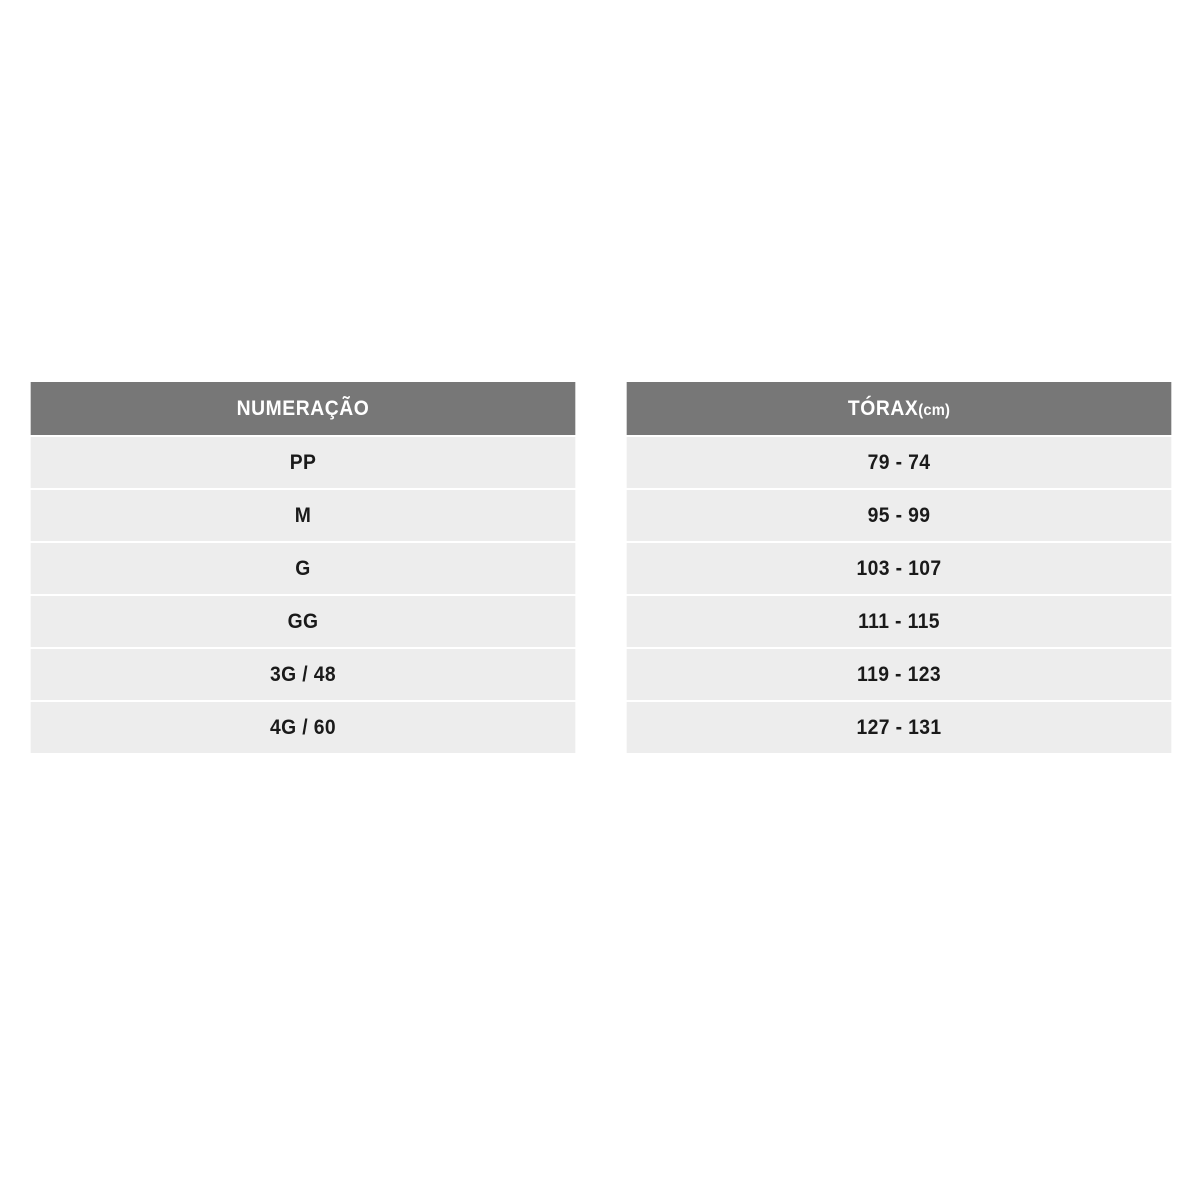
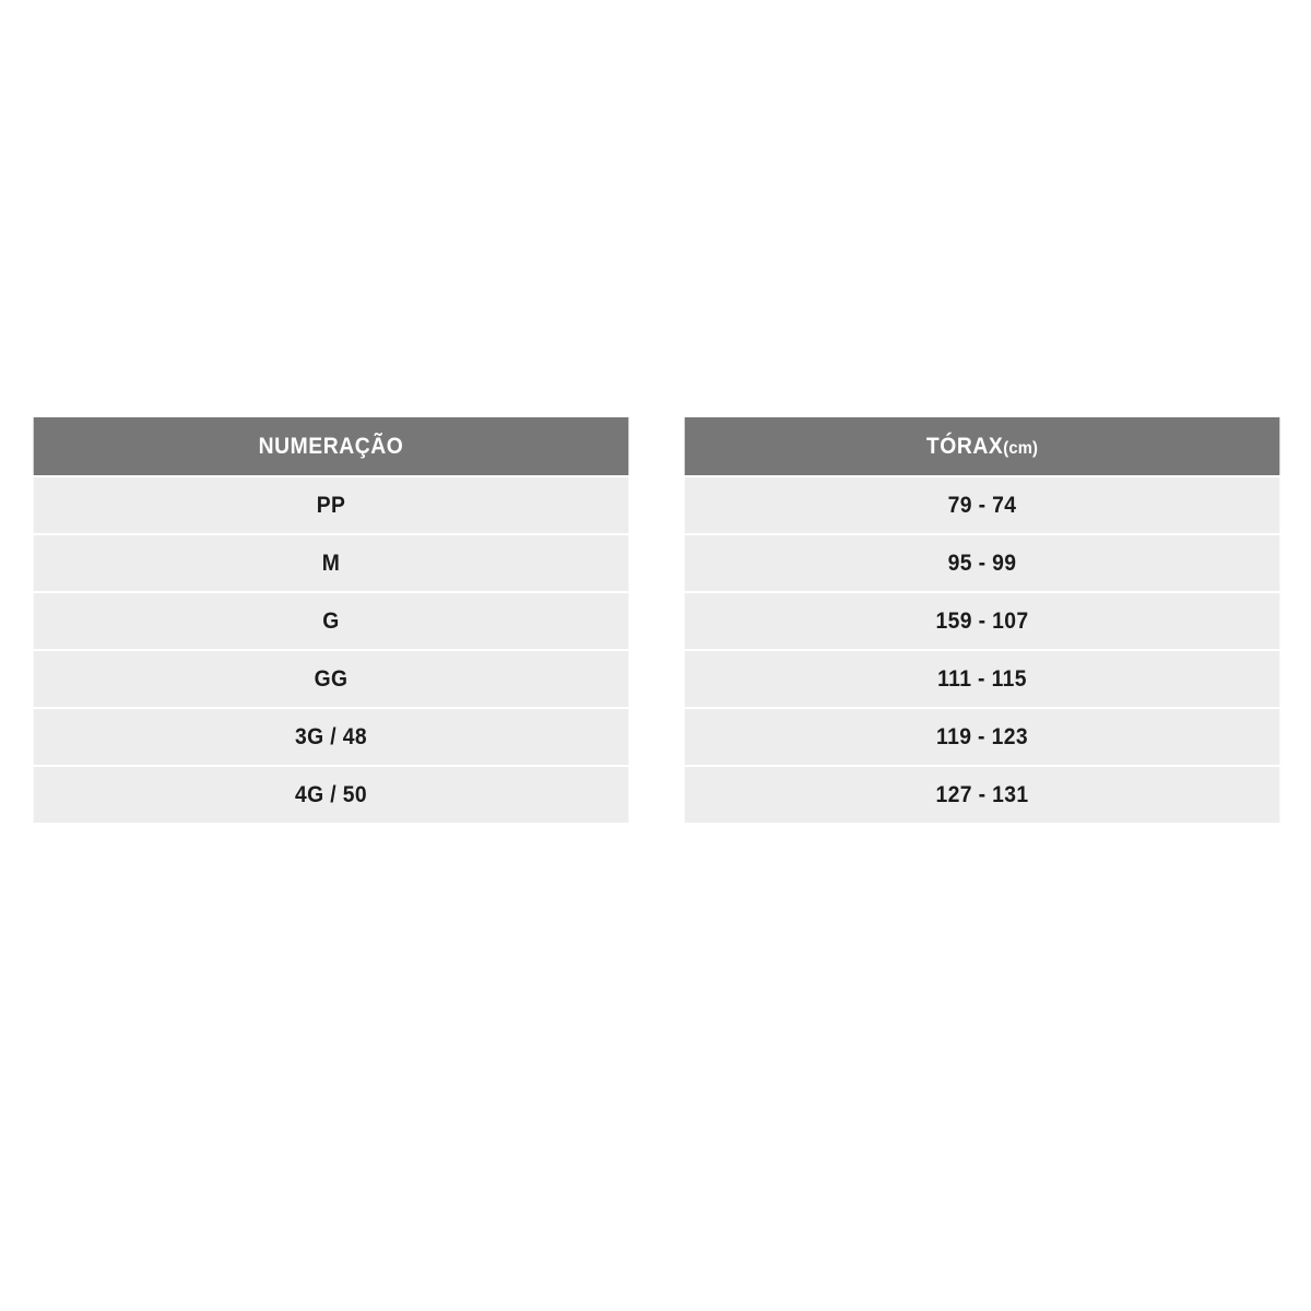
  NUMERAÇÃO	TÓRAX(cm)
  PP	79 - 74
  M	95 - 99
- G	103 - 107
+ G	159 - 107
  GG	111 - 115
  3G / 48	119 - 123
- 4G / 60	127 - 131
+ 4G / 50	127 - 131
